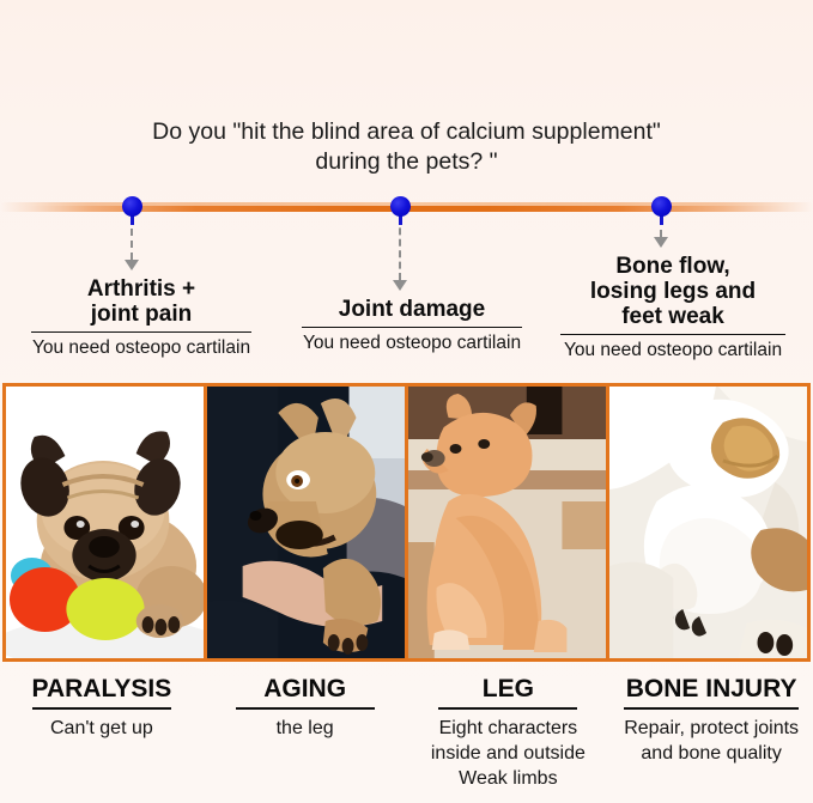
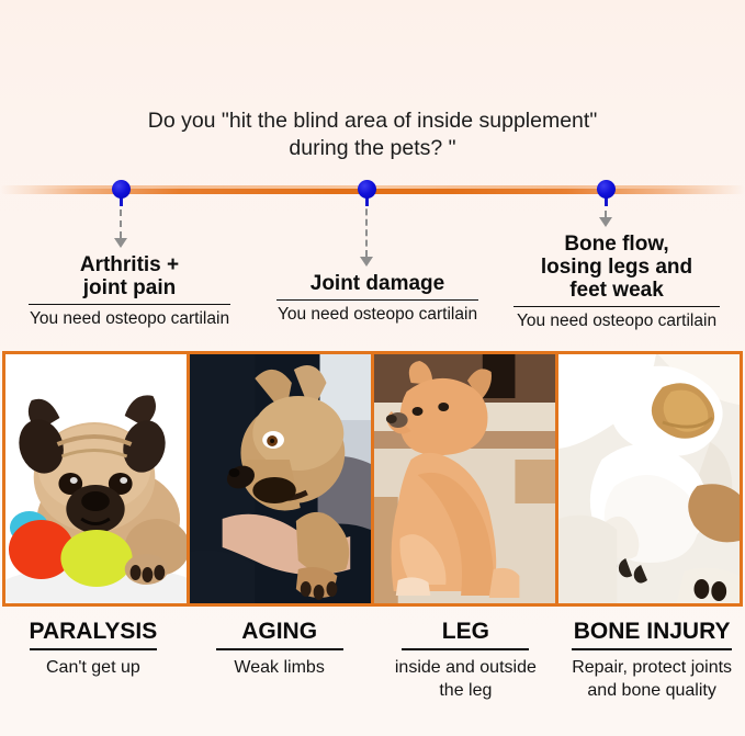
- Do you "hit the blind area of calcium supplement"
+ Do you "hit the blind area of inside supplement"
  during the pets? "
  Arthritis +
  joint pain
  You need osteopo cartilain
  Joint damage
  You need osteopo cartilain
  Bone flow,
  losing legs and
  feet weak
  You need osteopo cartilain
  PARALYSIS
  Can't get up
  AGING
- the leg
+ Weak limbs
  LEG
- Eight characters
  inside and outside
- Weak limbs
+ the leg
  BONE INJURY
  Repair, protect joints
  and bone quality
